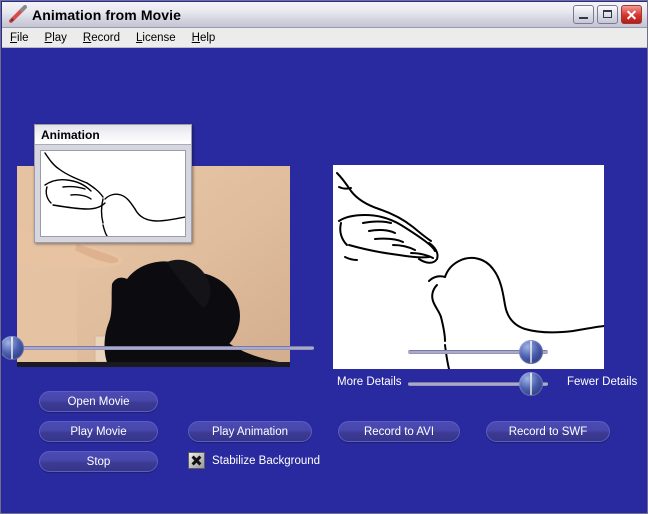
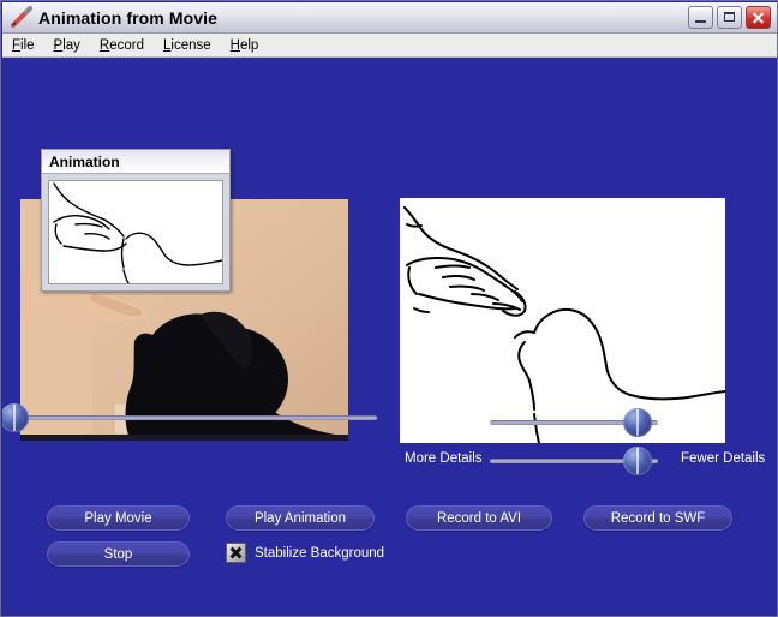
  Animation from Movie
  File
  Play
  Record
  License
  Help
  Animation
  More Details
  Fewer Details
- Open Movie
  Play Movie
  Stop
  Play Animation
  Record to AVI
  Record to SWF
  Stabilize Background
